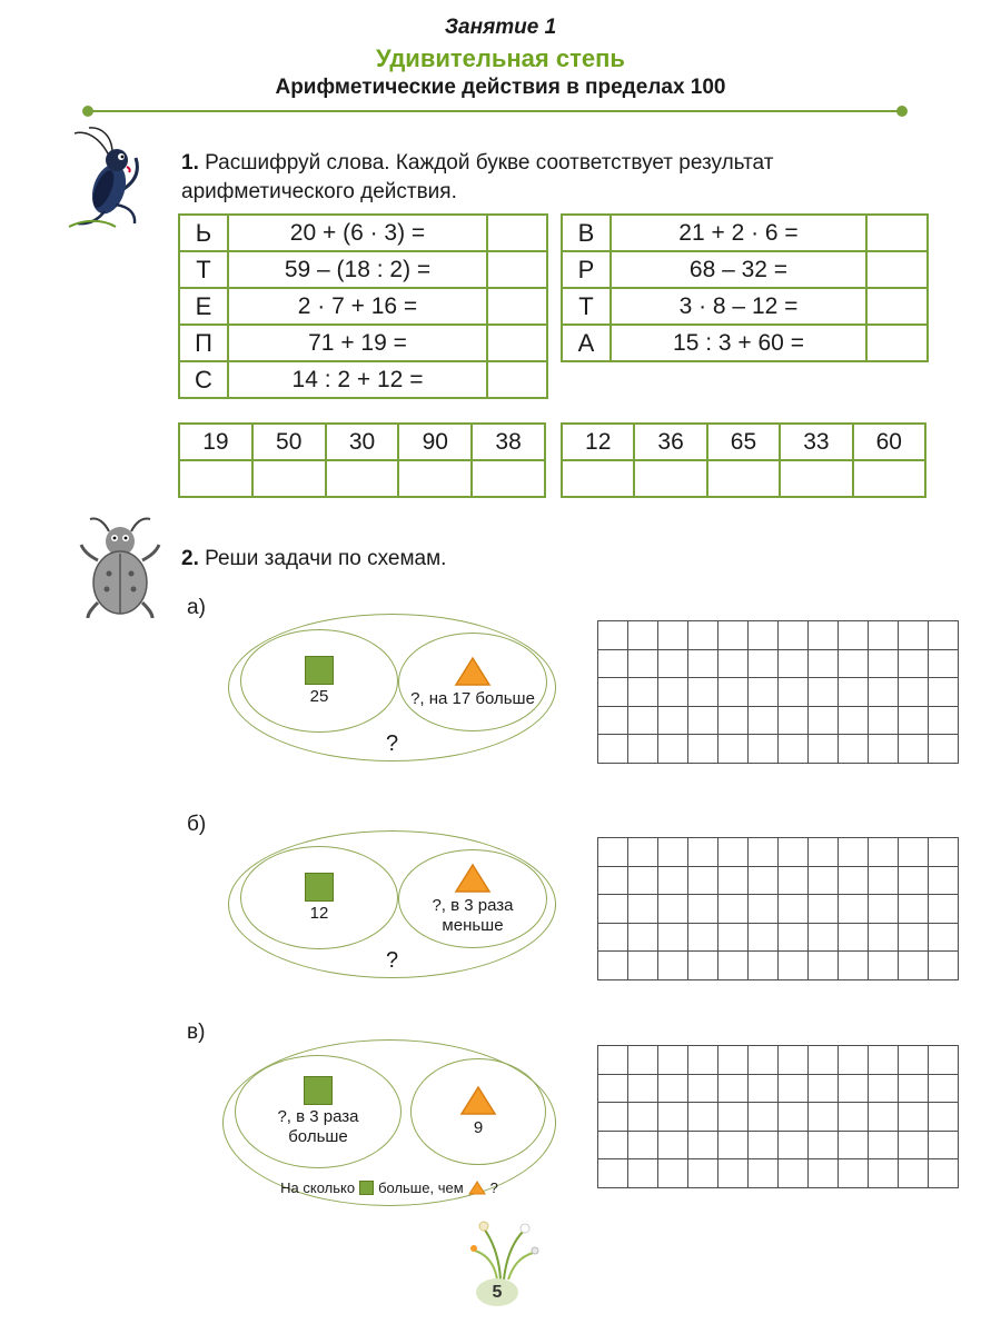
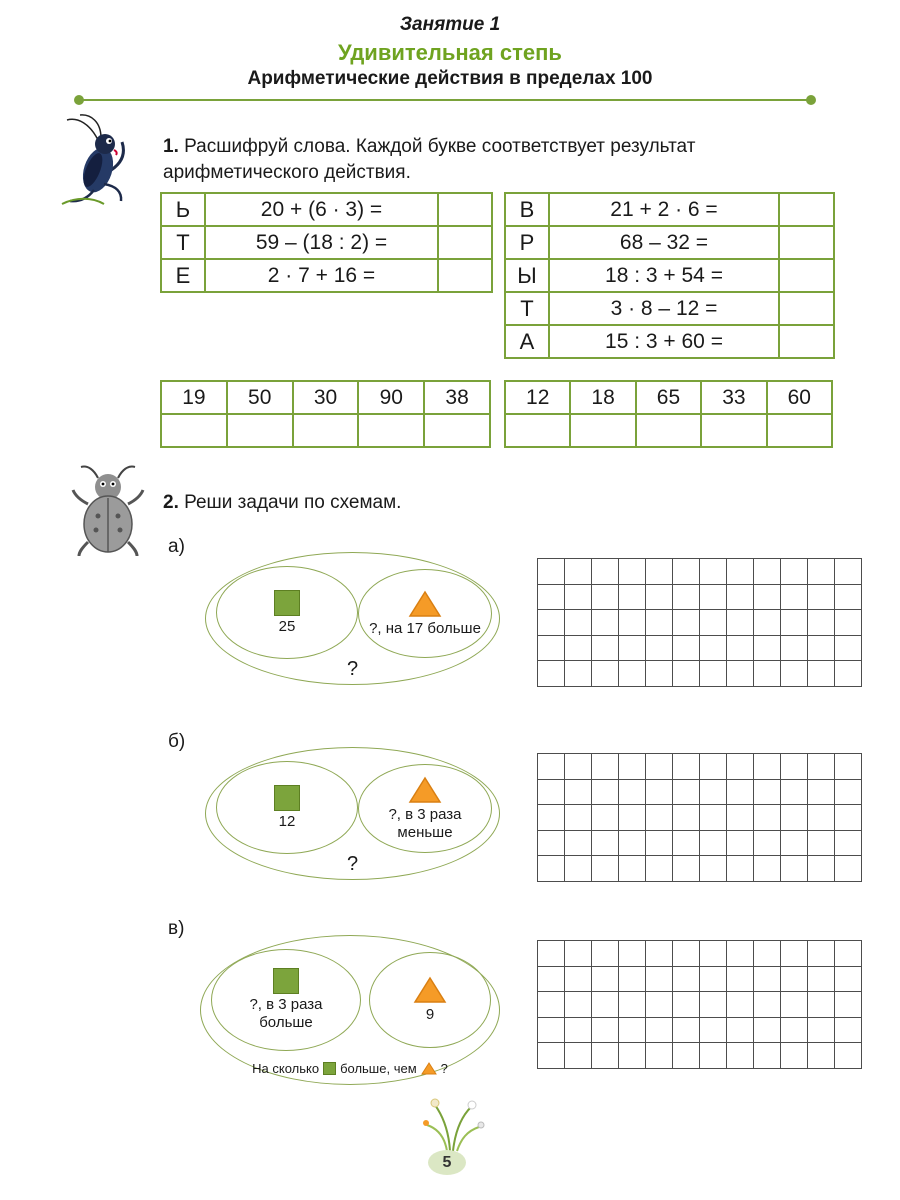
  Занятие 1
  Удивительная степь
  Арифметические действия в пределах 100
  1. Расшифруй слова. Каждой букве соответствует результат арифметического действия.
  Ь	20 + (6 · 3) =
  Т	59 – (18 : 2) =
  Е	2 · 7 + 16 =
- П	71 + 19 =
- С	14 : 2 + 12 =
  В	21 + 2 · 6 =
  Р	68 – 32 =
+ Ы	18 : 3 + 54 =
  Т	3 · 8 – 12 =
  А	15 : 3 + 60 =
  19	50	30	90	38
- 12	36	65	33	60
+ 12	18	65	33	60
  2. Реши задачи по схемам.
  а)
  25
  ?, на 17 больше
  ?
  б)
  12
  ?, в 3 раза меньше
  ?
  в)
  ?, в 3 раза больше
  9
  На сколько
  больше, чем
  ?
  5
